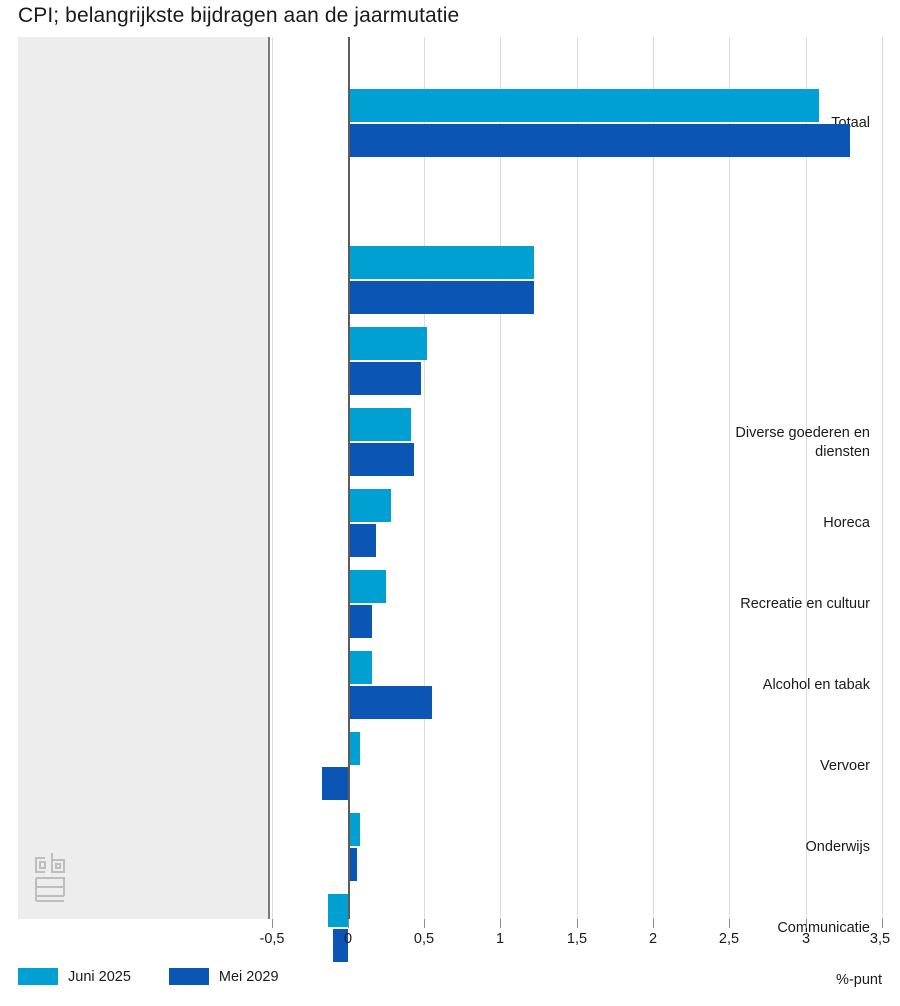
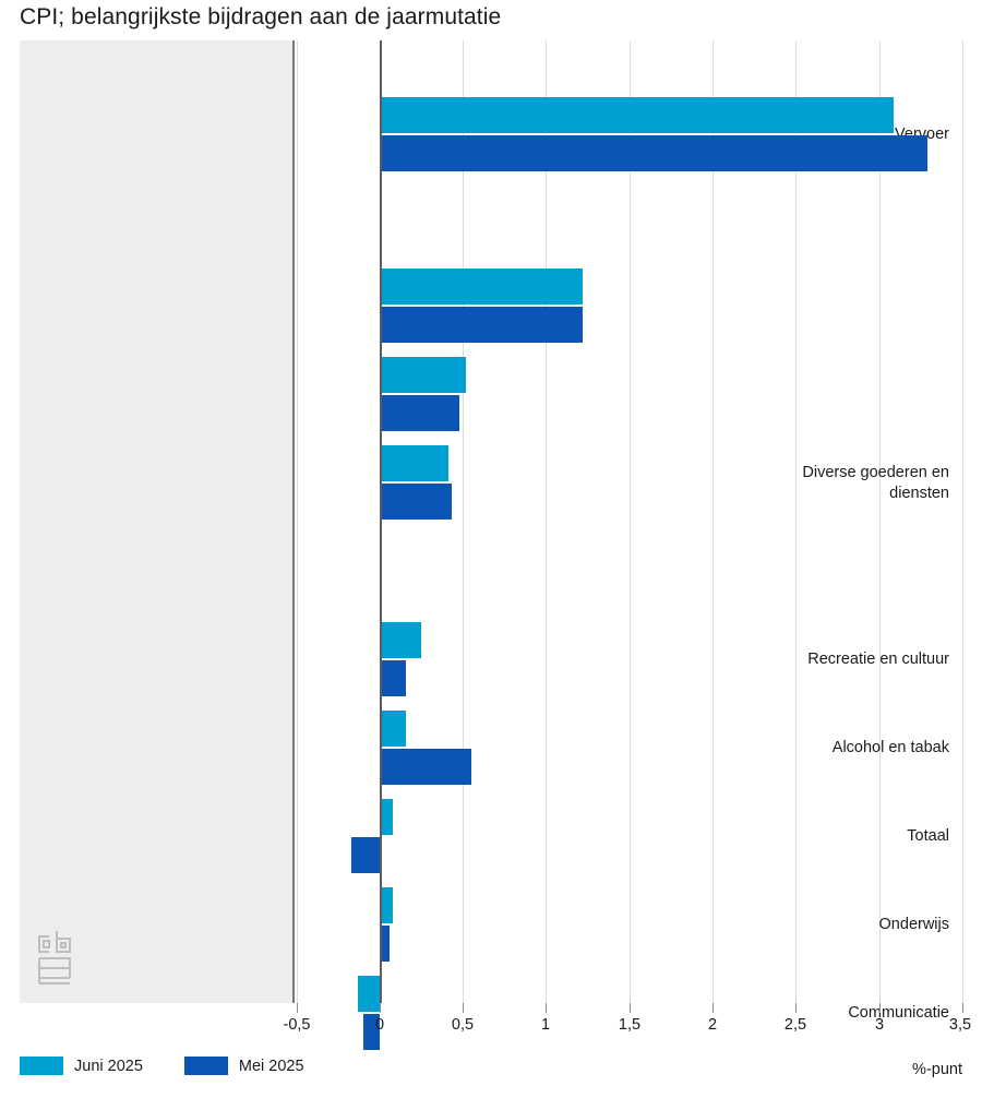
  CPI; belangrijkste bijdragen aan de jaarmutatie
- Totaal
+ Vervoer
  Diverse goederen en
  diensten
- Horeca
  Recreatie en cultuur
  Alcohol en tabak
- Vervoer
+ Totaal
  Onderwijs
  Communicatie
  -0,5
  0
  0,5
  1
  1,5
  2
  2,5
  3
  3,5
  Juni 2025
- Mei 2029
+ Mei 2025
  %-punt
